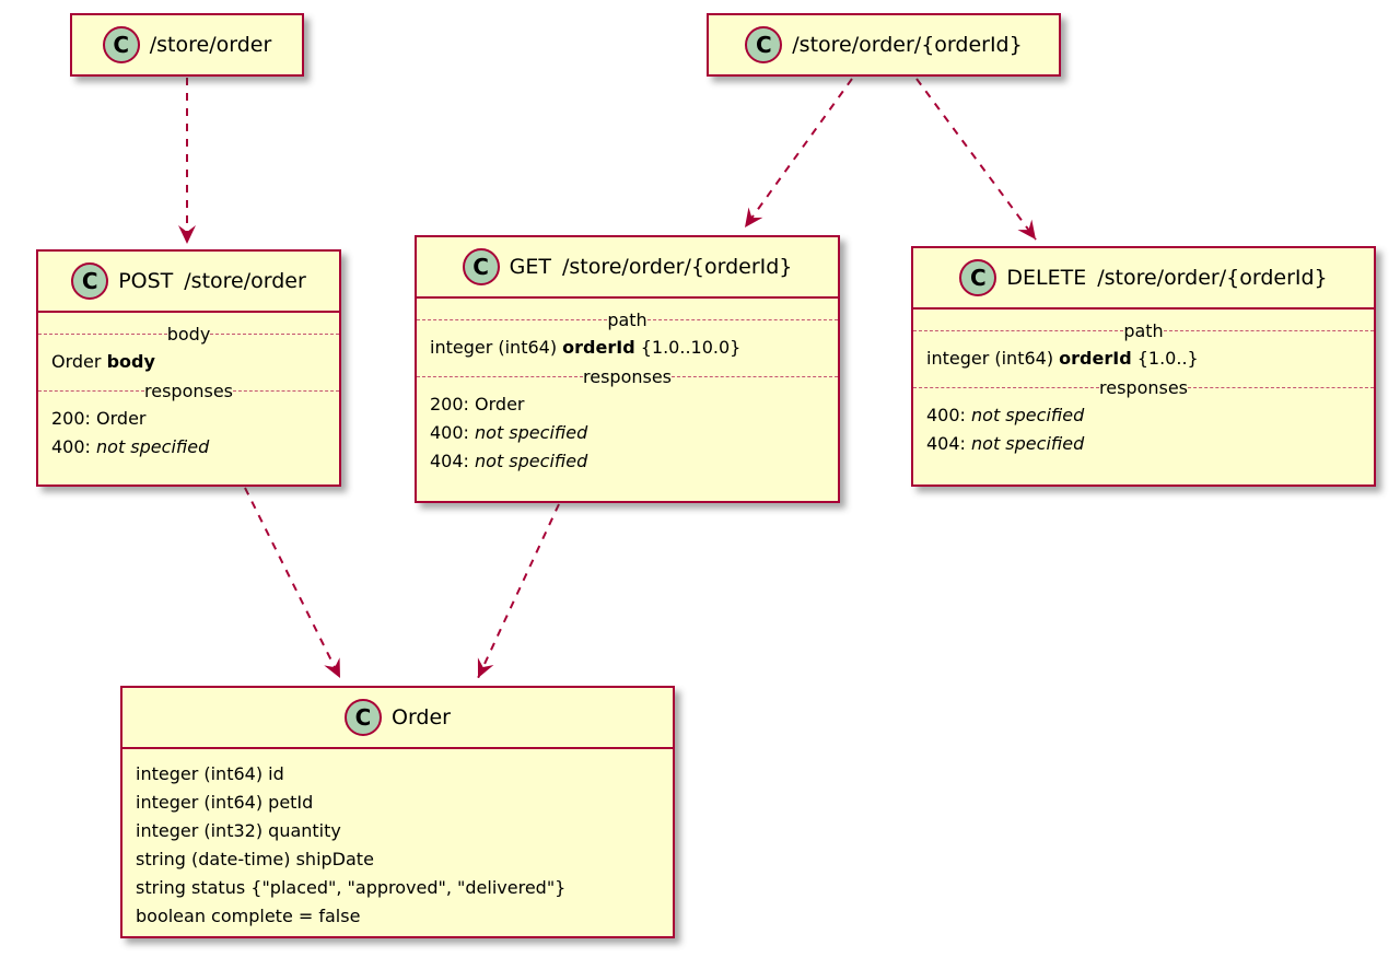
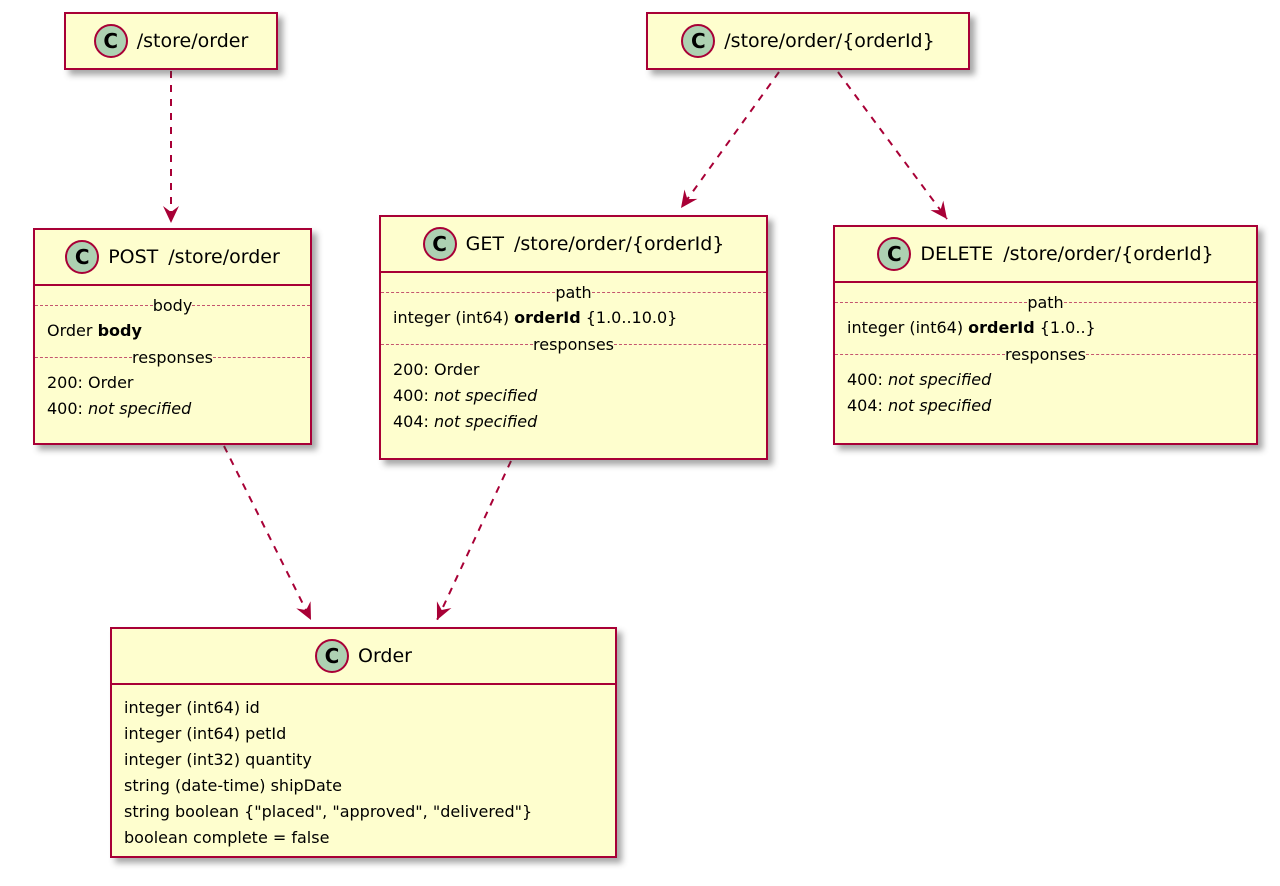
  C
  /store/order
  C
  /store/order/{orderId}
  C
  POST
  /store/order
  body
  Order body
  responses
  200: Order
  400: not specified
  C
  GET
  /store/order/{orderId}
  path
  integer (int64) orderId {1.0..10.0}
  responses
  200: Order
  400: not specified
  404: not specified
  C
  DELETE
  /store/order/{orderId}
  path
  integer (int64) orderId {1.0..}
  responses
  400: not specified
  404: not specified
  C
  Order
  integer (int64) id
  integer (int64) petId
  integer (int32) quantity
  string (date-time) shipDate
- string status {"placed", "approved", "delivered"}
+ string boolean {"placed", "approved", "delivered"}
  boolean complete = false
